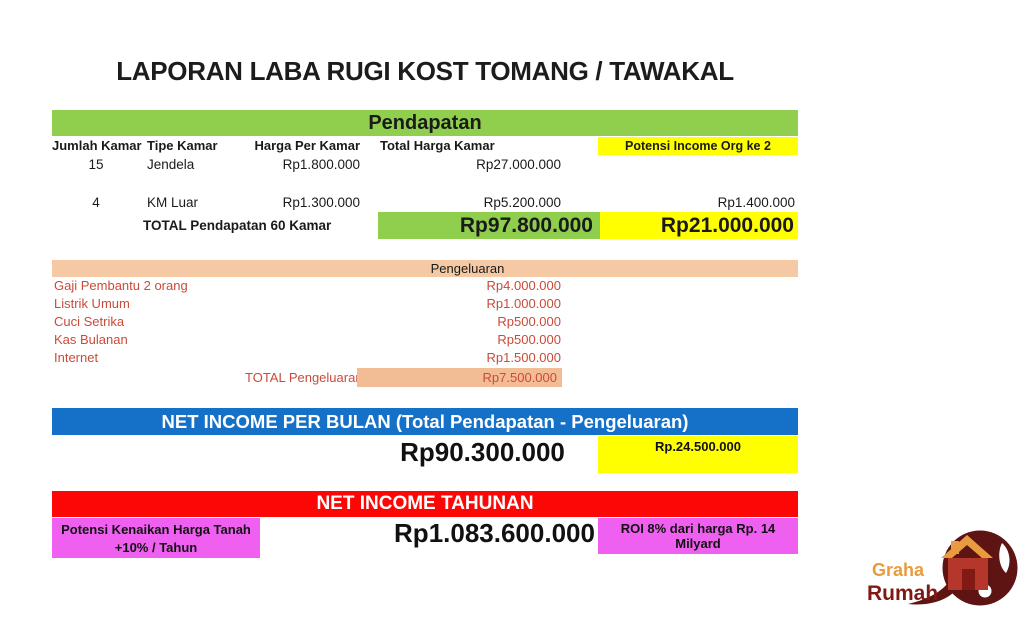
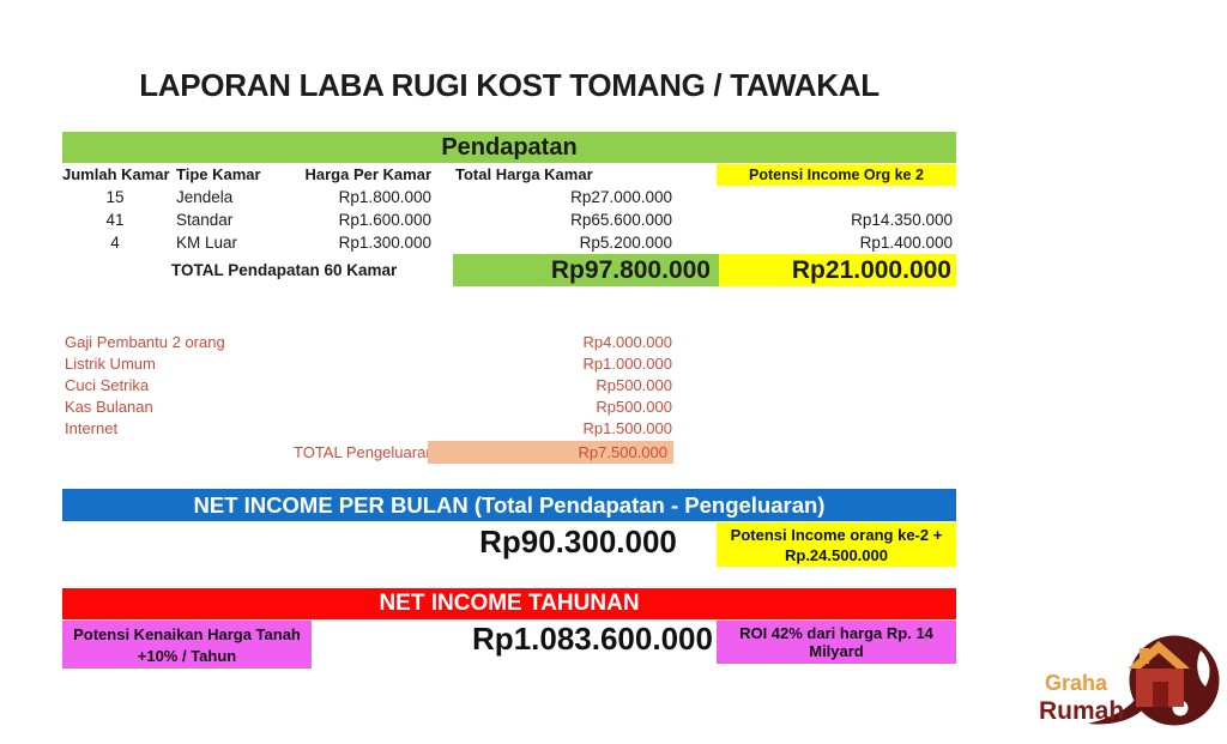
  LAPORAN LABA RUGI KOST TOMANG / TAWAKAL
  Pendapatan
  Jumlah Kamar
  Tipe Kamar
  Harga Per Kamar
  Total Harga Kamar
  Potensi Income Org ke 2
  15
  Jendela
  Rp1.800.000
  Rp27.000.000
+ 41
+ Standar
+ Rp1.600.000
+ Rp65.600.000
+ Rp14.350.000
  4
  KM Luar
  Rp1.300.000
  Rp5.200.000
  Rp1.400.000
  TOTAL Pendapatan 60 Kamar
  Rp97.800.000
  Rp21.000.000
- Pengeluaran
  Gaji Pembantu 2 orang
  Rp4.000.000
  Listrik Umum
  Rp1.000.000
  Cuci Setrika
  Rp500.000
  Kas Bulanan
  Rp500.000
  Internet
  Rp1.500.000
  TOTAL Pengeluara
  Rp7.500.000
  NET INCOME PER BULAN (Total Pendapatan - Pengeluaran)
  Rp90.300.000
+ Potensi Income orang ke-2 +
  Rp.24.500.000
  NET INCOME TAHUNAN
  Potensi Kenaikan Harga Tanah
  +10% / Tahun
  Rp1.083.600.000
- ROI 8% dari harga Rp. 14 Milyard
+ ROI 42% dari harga Rp. 14 Milyard
  Graha
  Rumah
